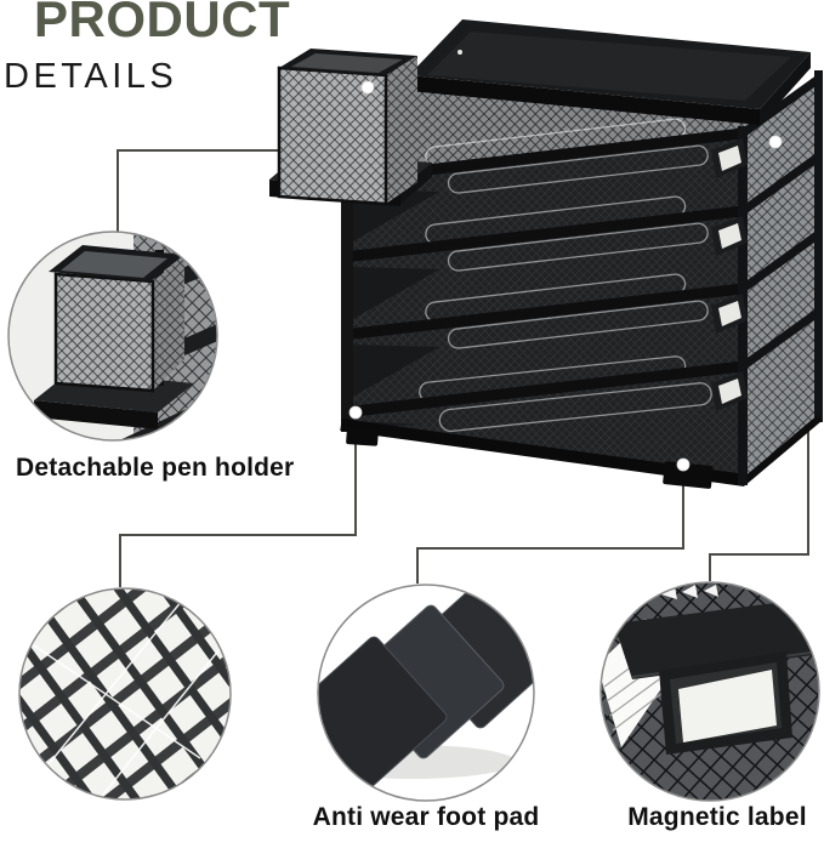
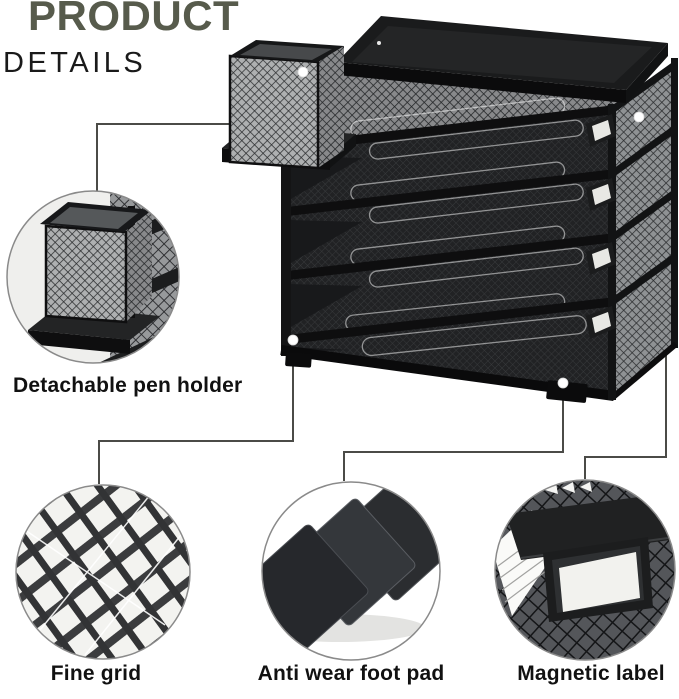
  PRODUCT
  DETAILS
  Detachable pen holder
+ Fine grid
  Anti wear foot pad
  Magnetic label
